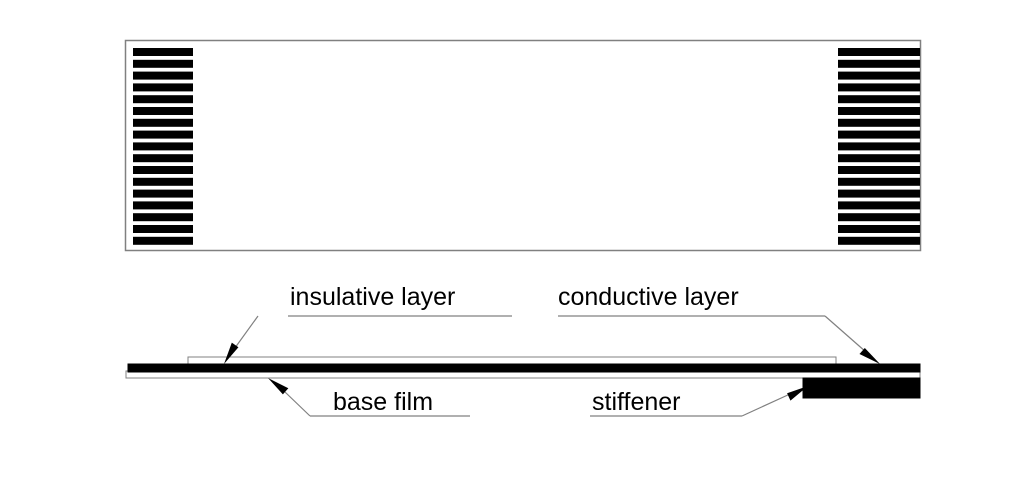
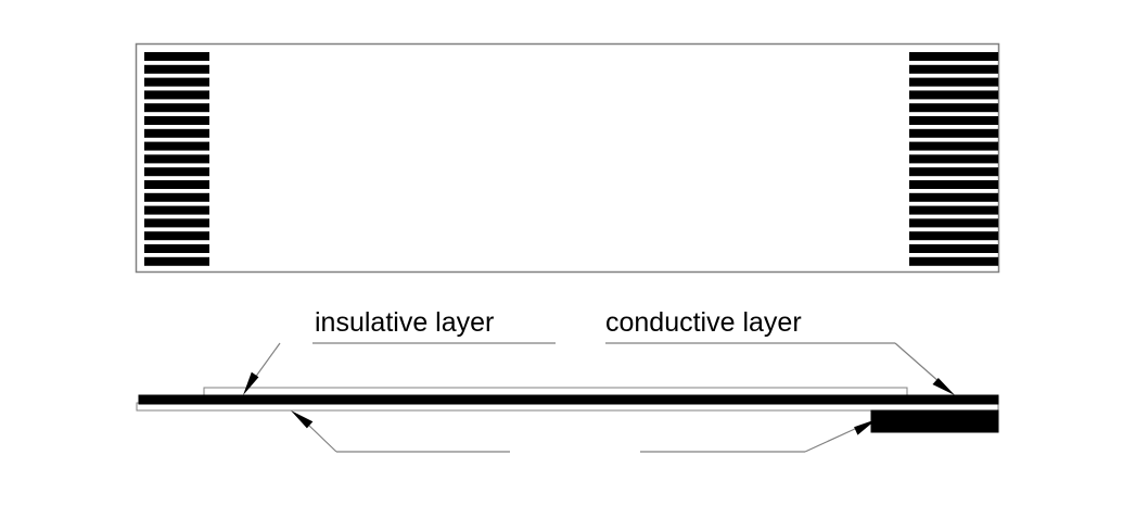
  insulative layer
  conductive layer
- base film
- stiffener
